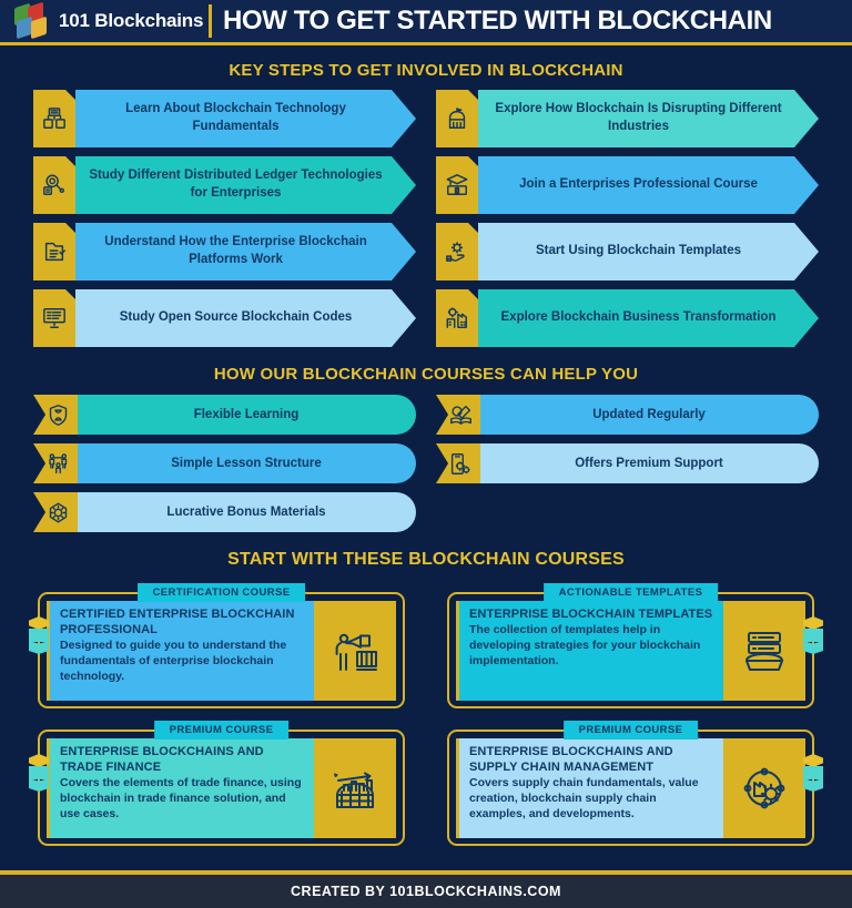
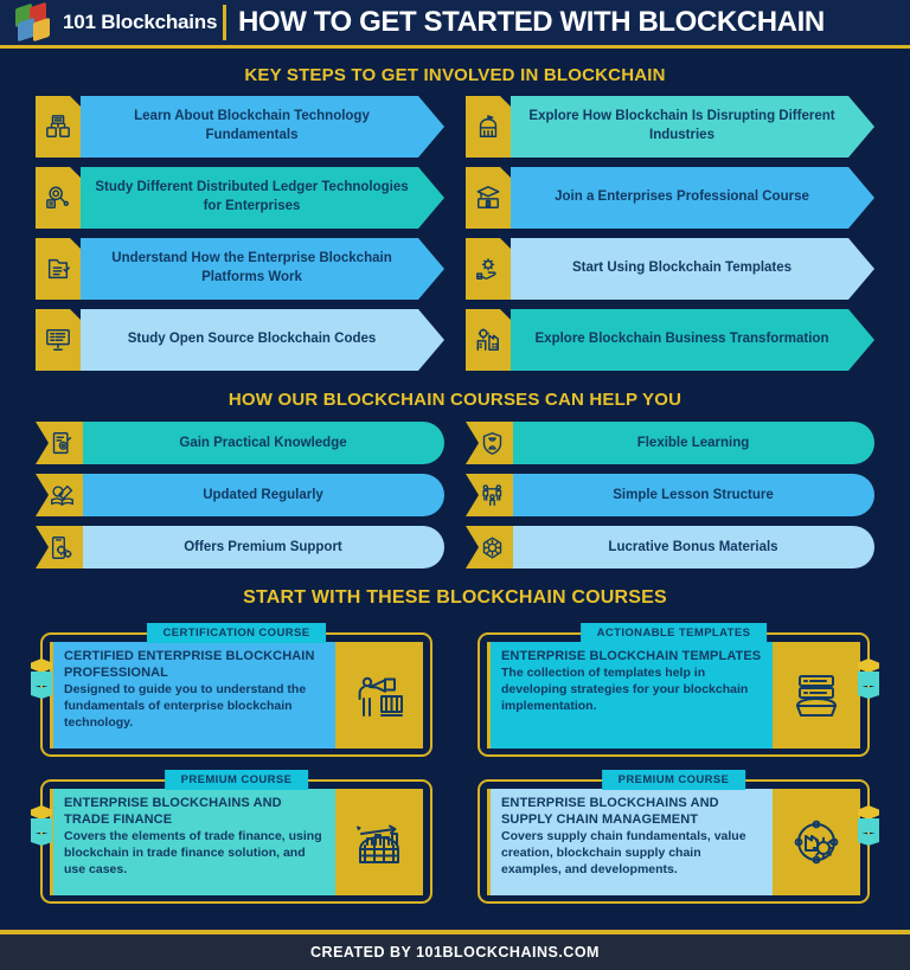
  101 Blockchains
  HOW TO GET STARTED WITH BLOCKCHAIN
  KEY STEPS TO GET INVOLVED IN BLOCKCHAIN
  Learn About Blockchain Technology Fundamentals
  Explore How Blockchain Is Disrupting Different Industries
  Study Different Distributed Ledger Technologies for Enterprises
  Join a Enterprises Professional Course
  Understand How the Enterprise Blockchain Platforms Work
  Start Using Blockchain Templates
  Study Open Source Blockchain Codes
  Explore Blockchain Business Transformation
  HOW OUR BLOCKCHAIN COURSES CAN HELP YOU
+ Gain Practical Knowledge
  Flexible Learning
  Updated Regularly
  Simple Lesson Structure
  Offers Premium Support
  Lucrative Bonus Materials
  START WITH THESE BLOCKCHAIN COURSES
  CERTIFICATION COURSE
  CERTIFIED ENTERPRISE BLOCKCHAIN PROFESSIONAL
  Designed to guide you to understand the fundamentals of enterprise blockchain technology.
  ACTIONABLE TEMPLATES
  ENTERPRISE BLOCKCHAIN TEMPLATES
  The collection of templates help in developing strategies for your blockchain implementation.
  PREMIUM COURSE
  ENTERPRISE BLOCKCHAINS AND TRADE FINANCE
  Covers the elements of trade finance, using blockchain in trade finance solution, and use cases.
  PREMIUM COURSE
  ENTERPRISE BLOCKCHAINS AND SUPPLY CHAIN MANAGEMENT
  Covers supply chain fundamentals, value creation, blockchain supply chain examples, and developments.
  CREATED BY 101BLOCKCHAINS.COM
